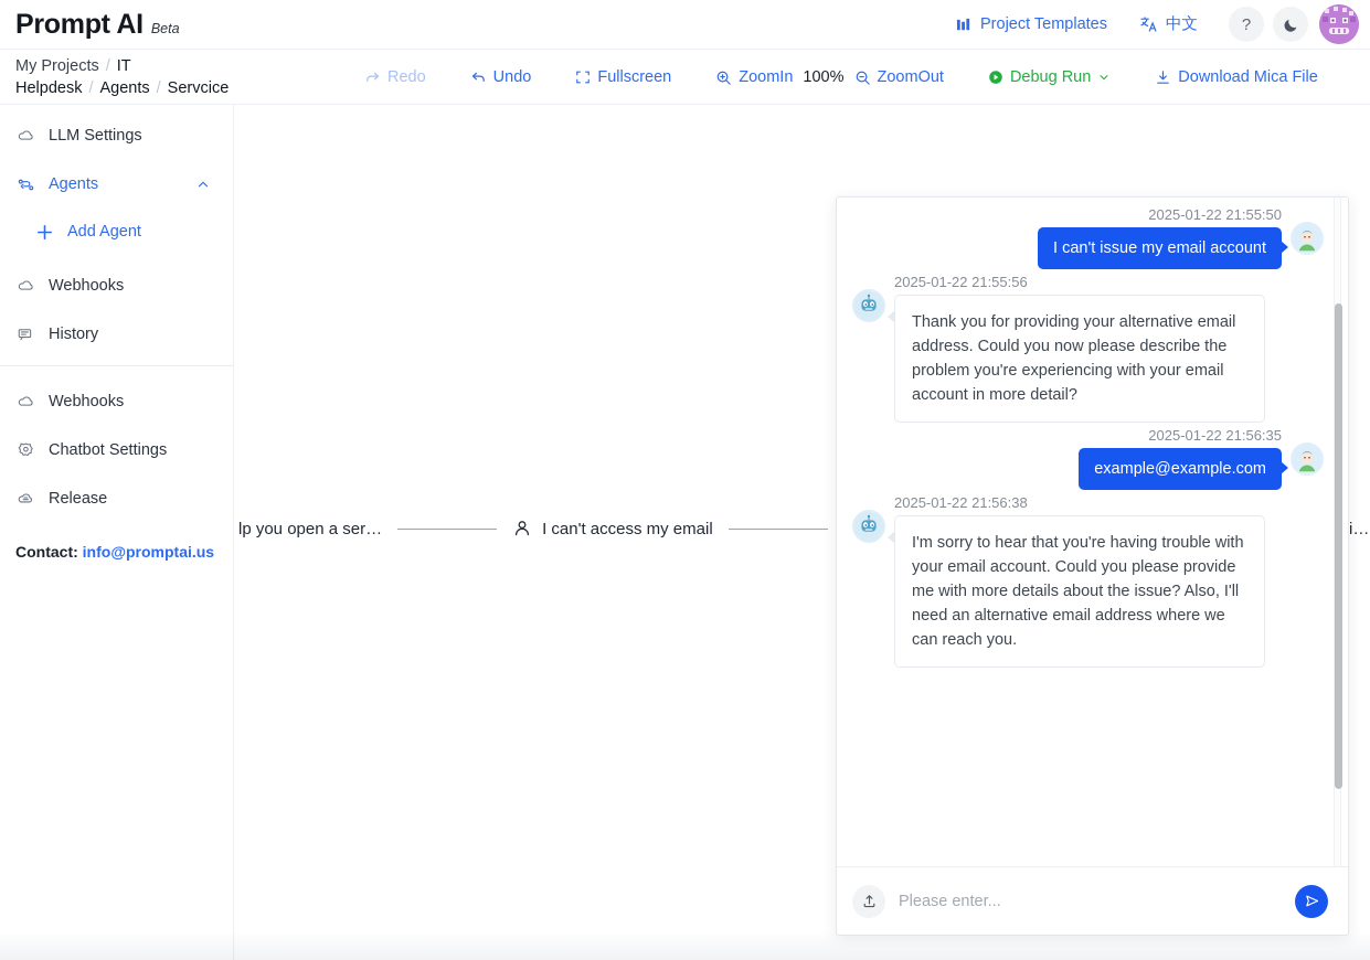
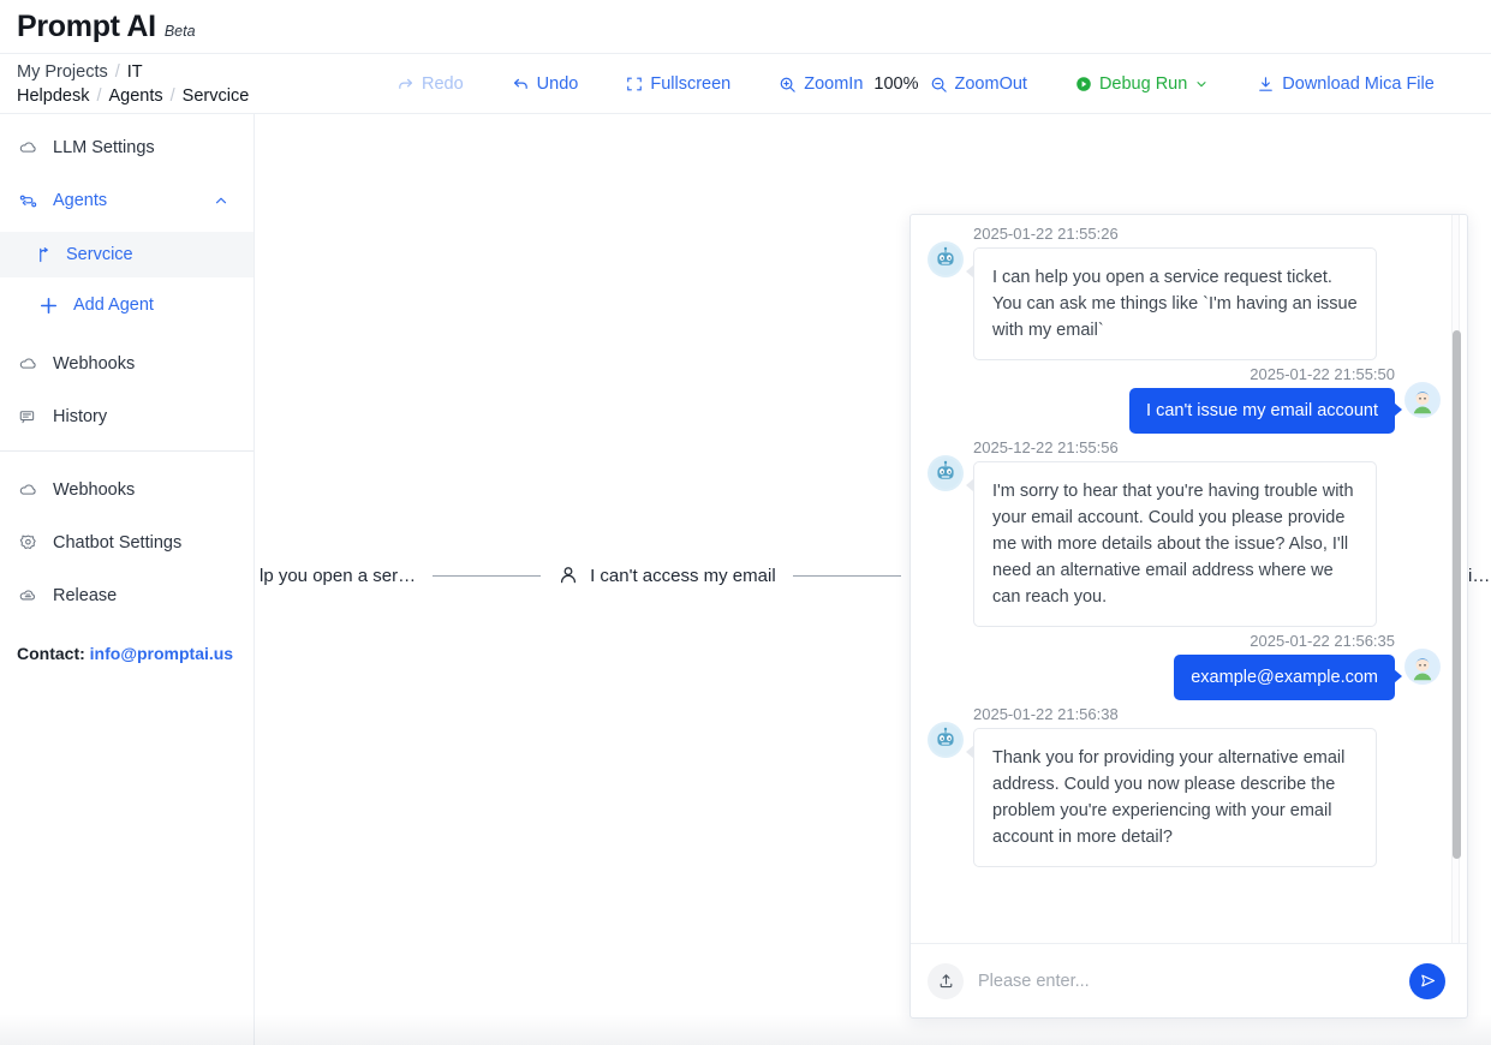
  Prompt AI
  Beta
- Project Templates
- 中文
- ?
  My Projects / IT Helpdesk / Agents / Servcice
  Redo
  Undo
  Fullscreen
  ZoomIn
  100%
  ZoomOut
  Debug Run
  Download Mica File
  LLM Settings
  Agents
+ Servcice
  Add Agent
  Webhooks
  History
  Webhooks
  Chatbot Settings
  Release
  Contact: info@promptai.us
  lp you open a ser…
  I can't access my email
  i…
+ 2025-01-22 21:55:26
+ I can help you open a service request ticket. You can ask me things like `I'm having an issue with my email`
  2025-01-22 21:55:50
  I can't issue my email account
- 2025-01-22 21:55:56
+ 2025-12-22 21:55:56
- Thank you for providing your alternative email address. Could you now please describe the problem you're experiencing with your email account in more detail?
+ I'm sorry to hear that you're having trouble with your email account. Could you please provide me with more details about the issue? Also, I'll need an alternative email address where we can reach you.
  2025-01-22 21:56:35
  example@example.com
  2025-01-22 21:56:38
- I'm sorry to hear that you're having trouble with your email account. Could you please provide me with more details about the issue? Also, I'll need an alternative email address where we can reach you.
+ Thank you for providing your alternative email address. Could you now please describe the problem you're experiencing with your email account in more detail?
  Please enter...
